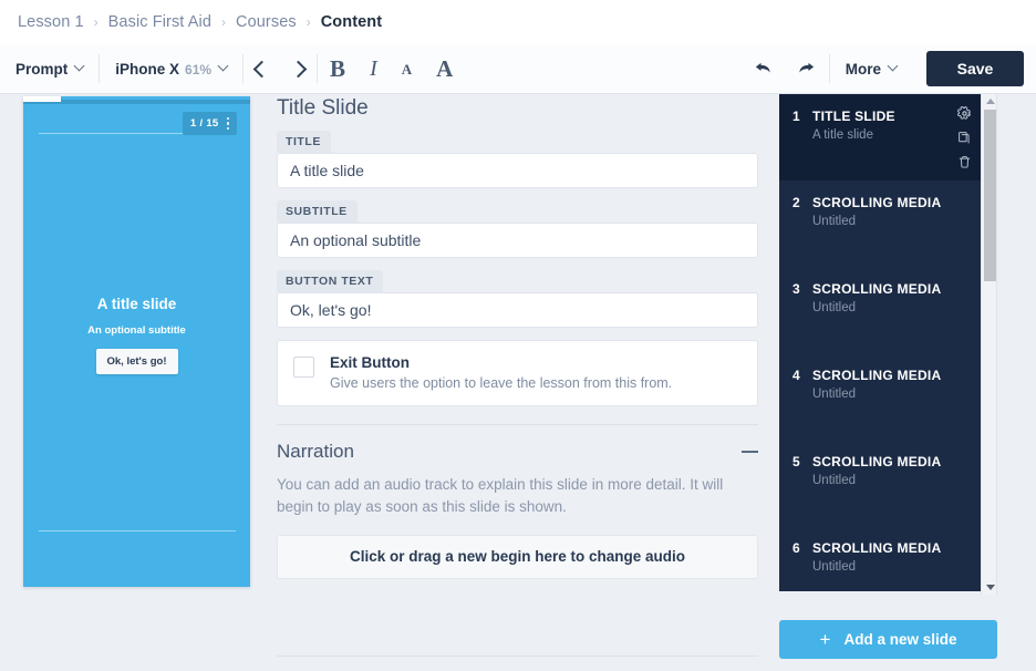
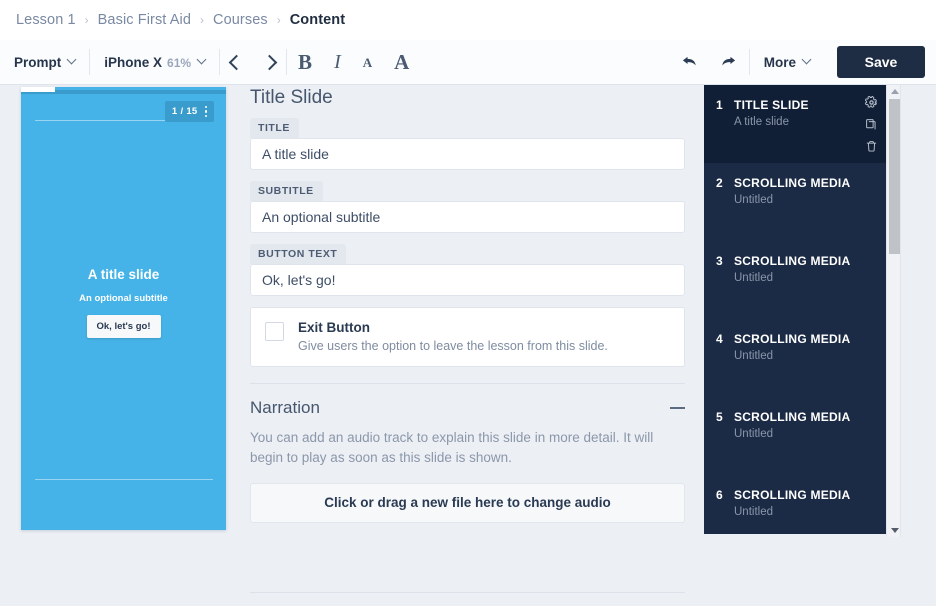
  Lesson 1
  ›
  Basic First Aid
  ›
  Courses
  ›
  Content
  Prompt
  iPhone X
  61%
  B
  I
  A
  A
  More
  Save
  1 / 15
  A title slide
  An optional subtitle
  Ok, let's go!
  Title Slide
  TITLE
  A title slide
  SUBTITLE
  An optional subtitle
  BUTTON TEXT
  Ok, let's go!
  Exit Button
- Give users the option to leave the lesson from this from.
+ Give users the option to leave the lesson from this slide.
  Narration
  You can add an audio track to explain this slide in more detail. It will begin to play as soon as this slide is shown.
- Click or drag a new begin here to change audio
+ Click or drag a new file here to change audio
  1
  TITLE SLIDE
  A title slide
  2
  SCROLLING MEDIA
  Untitled
  3
  SCROLLING MEDIA
  Untitled
  4
  SCROLLING MEDIA
  Untitled
  5
  SCROLLING MEDIA
  Untitled
  6
  SCROLLING MEDIA
  Untitled
- +
- Add a new slide
